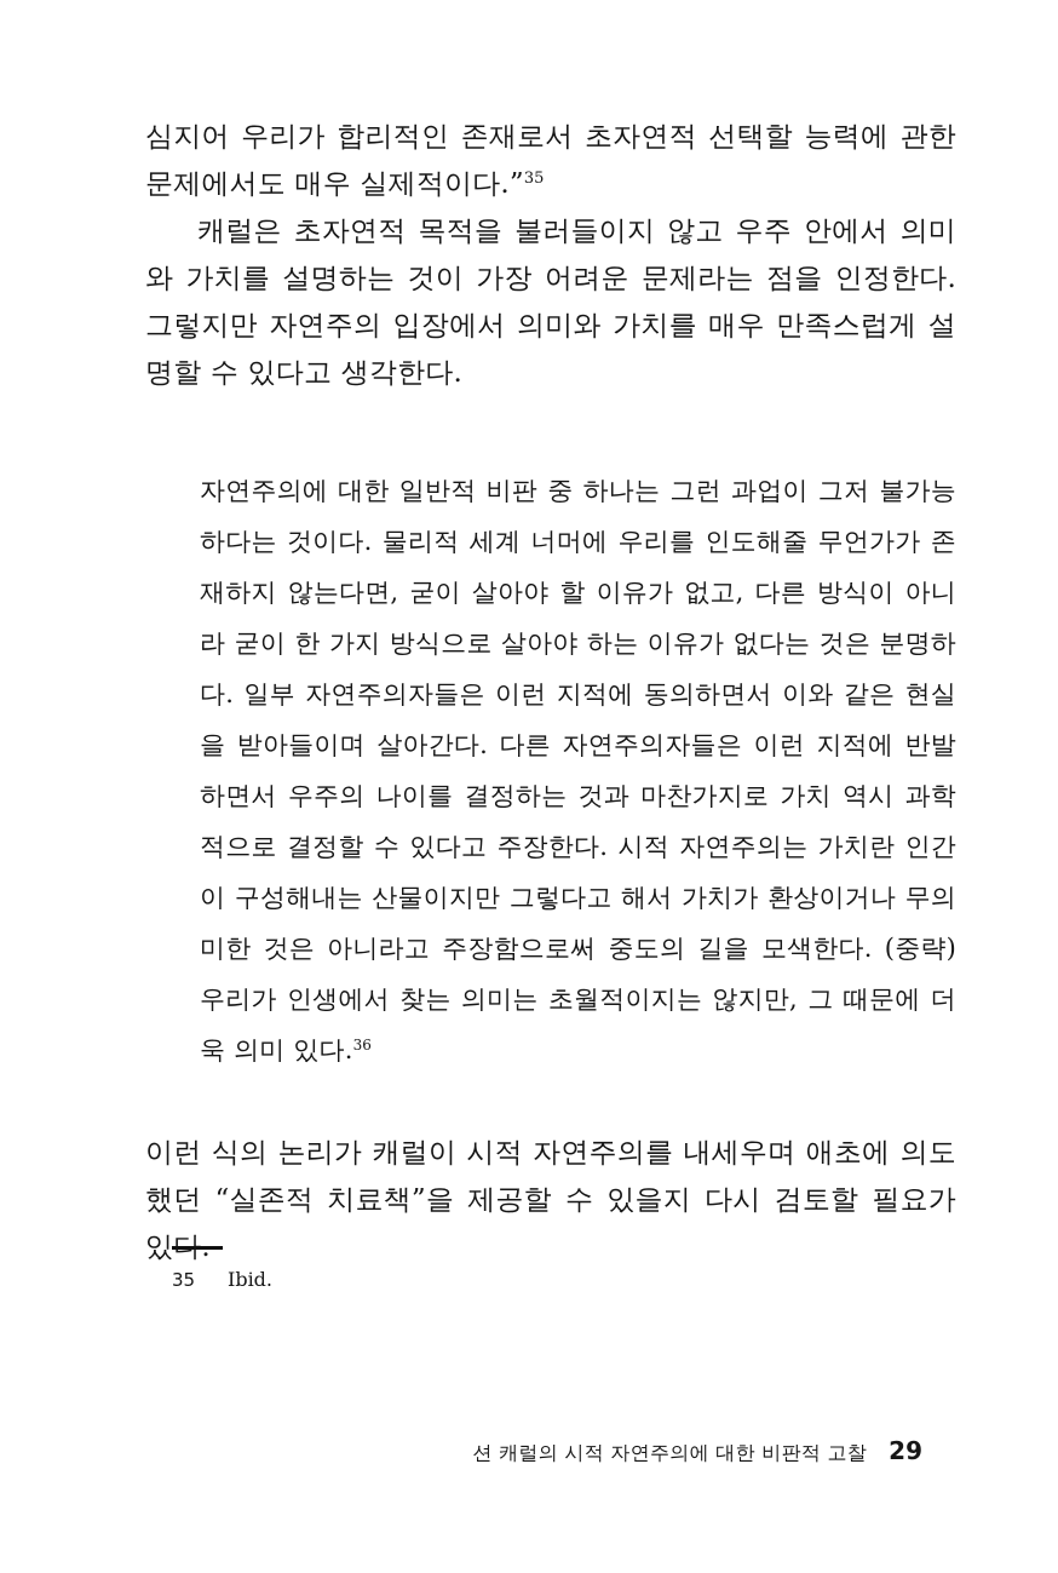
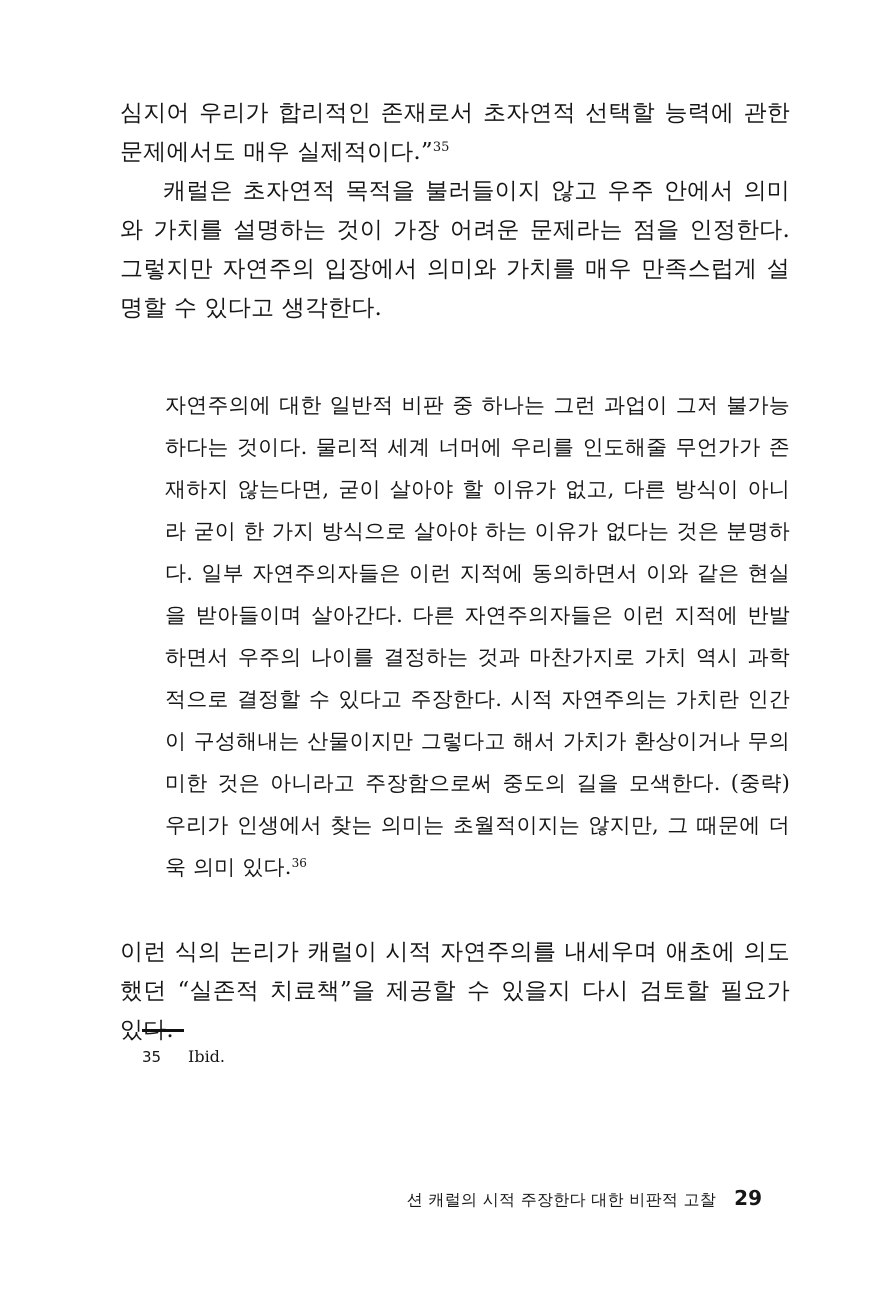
  심지어 우리가 합리적인 존재로서 초자연적 선택할 능력에 관한 문제에서도 매우 실제적이다.”35
  캐럴은 초자연적 목적을 불러들이지 않고 우주 안에서 의미와 가치를 설명하는 것이 가장 어려운 문제라는 점을 인정한다. 그렇지만 자연주의 입장에서 의미와 가치를 매우 만족스럽게 설명할 수 있다고 생각한다.
  자연주의에 대한 일반적 비판 중 하나는 그런 과업이 그저 불가능하다는 것이다. 물리적 세계 너머에 우리를 인도해줄 무언가가 존재하지 않는다면, 굳이 살아야 할 이유가 없고, 다른 방식이 아니라 굳이 한 가지 방식으로 살아야 하는 이유가 없다는 것은 분명하다. 일부 자연주의자들은 이런 지적에 동의하면서 이와 같은 현실을 받아들이며 살아간다. 다른 자연주의자들은 이런 지적에 반발하면서 우주의 나이를 결정하는 것과 마찬가지로 가치 역시 과학적으로 결정할 수 있다고 주장한다. 시적 자연주의는 가치란 인간이 구성해내는 산물이지만 그렇다고 해서 가치가 환상이거나 무의미한 것은 아니라고 주장함으로써 중도의 길을 모색한다. (중략) 우리가 인생에서 찾는 의미는 초월적이지는 않지만, 그 때문에 더욱 의미 있다.36
  이런 식의 논리가 캐럴이 시적 자연주의를 내세우며 애초에 의도했던 “실존적 치료책”을 제공할 수 있을지 다시 검토할 필요가 있
  35 Ibid.
- 션 캐럴의 시적 자연주의에 대한 비판적 고찰
+ 션 캐럴의 시적 주장한다 대한 비판적 고찰
  29
